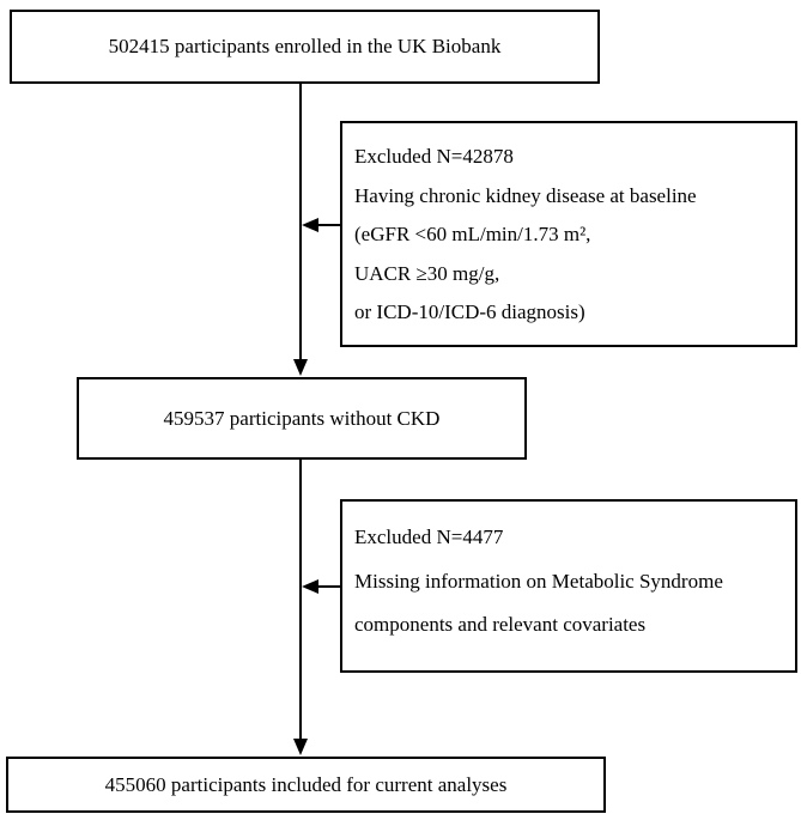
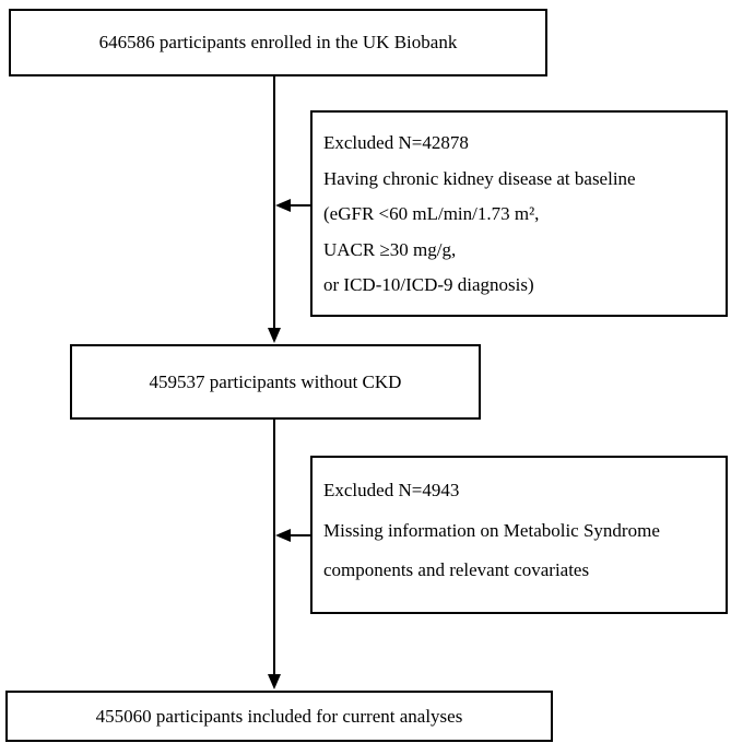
- 502415 participants enrolled in the UK Biobank
+ 646586 participants enrolled in the UK Biobank
  Excluded N=42878
  Having chronic kidney disease at baseline
  (eGFR <60 mL/min/1.73 m²,
  UACR ≥30 mg/g,
- or ICD-10/ICD-6 diagnosis)
+ or ICD-10/ICD-9 diagnosis)
  459537 participants without CKD
- Excluded N=4477
+ Excluded N=4943
  Missing information on Metabolic Syndrome
  components and relevant covariates
  455060 participants included for current analyses
